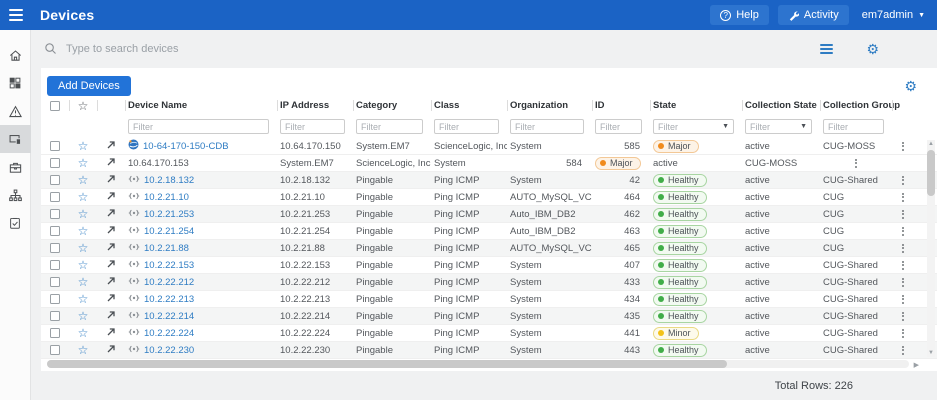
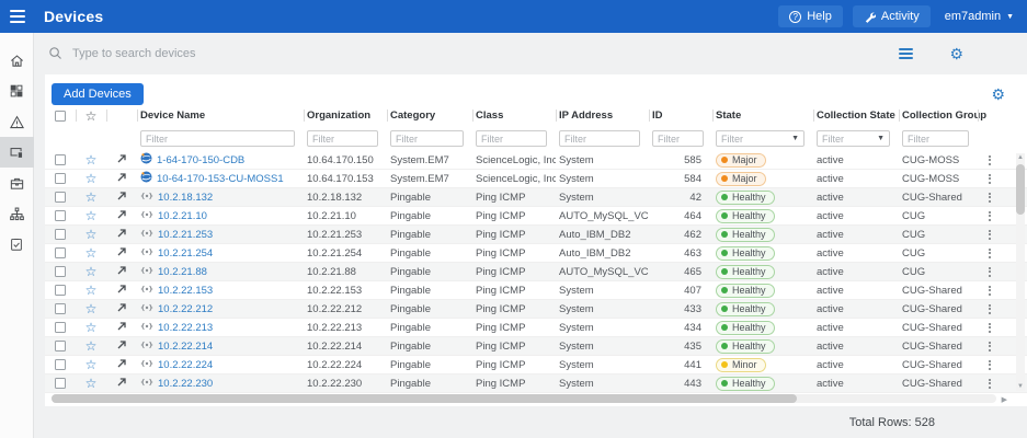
  Devices
  ?
  Help
  Activity
  em7admin
  Type to search devices
  ⚙
  Add Devices
  ⚙
  ☆
  Device Name
- IP Address
+ Organization
  Category
  Class
- Organization
+ IP Address
  ID
  State
  Collection State
  Collection Gro
  Filter
  Filter
  Filter
  Filter
  Filter
  Filter
  Filter
  Filter
  Filter
  ☆
- 10-64-170-150-CDB
+ 1-64-170-150-CDB
  10.64.170.150
  System.EM7
  ScienceLogic, Inc
  System
  585
  Major
  active
  CUG-MOSS
  ☆
+ 10-64-170-153-CU-MOSS1
  10.64.170.153
  System.EM7
  ScienceLogic, Inc
  System
  584
  Major
  active
  CUG-MOSS
  ☆
  10.2.18.132
  10.2.18.132
  Pingable
  Ping ICMP
  System
  42
  Healthy
  active
  CUG-Shared
  ☆
  10.2.21.10
  10.2.21.10
  Pingable
  Ping ICMP
  AUTO_MySQL_VC
  464
  Healthy
  active
  CUG
  ☆
  10.2.21.253
  10.2.21.253
  Pingable
  Ping ICMP
  Auto_IBM_DB2
  462
  Healthy
  active
  CUG
  ☆
  10.2.21.254
  10.2.21.254
  Pingable
  Ping ICMP
  Auto_IBM_DB2
  463
  Healthy
  active
  CUG
  ☆
  10.2.21.88
  10.2.21.88
  Pingable
  Ping ICMP
  AUTO_MySQL_VC
  465
  Healthy
  active
  CUG
  ☆
  10.2.22.153
  10.2.22.153
  Pingable
  Ping ICMP
  System
  407
  Healthy
  active
  CUG-Shared
  ☆
  10.2.22.212
  10.2.22.212
  Pingable
  Ping ICMP
  System
  433
  Healthy
  active
  CUG-Shared
  ☆
  10.2.22.213
  10.2.22.213
  Pingable
  Ping ICMP
  System
  434
  Healthy
  active
  CUG-Shared
  ☆
  10.2.22.214
  10.2.22.214
  Pingable
  Ping ICMP
  System
  435
  Healthy
  active
  CUG-Shared
  ☆
  10.2.22.224
  10.2.22.224
  Pingable
  Ping ICMP
  System
  441
  Minor
  active
  CUG-Shared
  ☆
  10.2.22.230
  10.2.22.230
  Pingable
  Ping ICMP
  System
  443
  Healthy
  active
  CUG-Shared
- Total Rows: 226
+ Total Rows: 528
